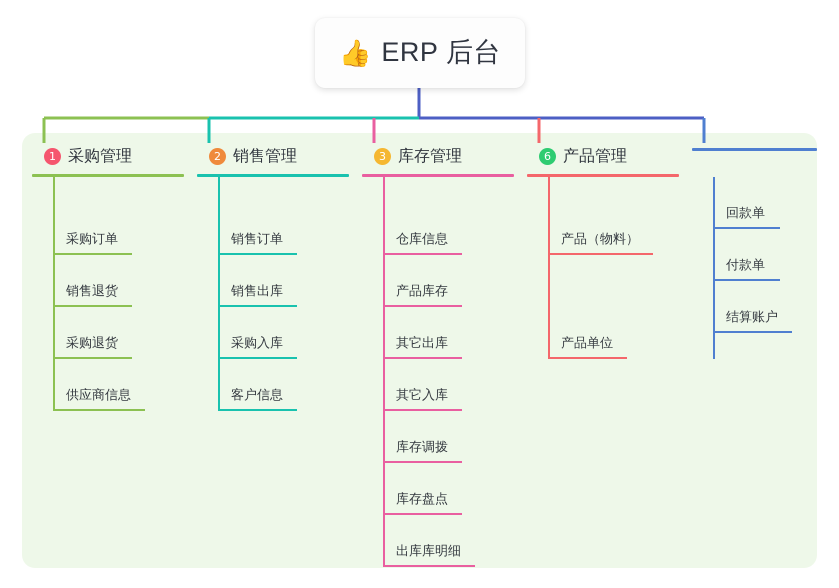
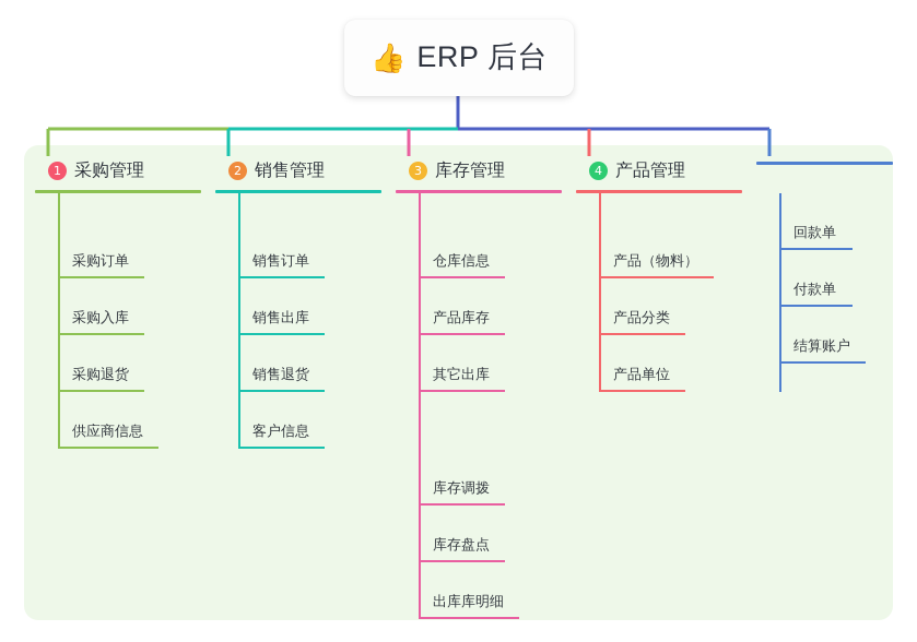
  👍
  ERP 后台
  1
  采购管理
  采购订单
- 销售退货
+ 采购入库
  采购退货
  供应商信息
  2
  销售管理
  销售订单
  销售出库
- 采购入库
+ 销售退货
  客户信息
  3
  库存管理
  仓库信息
  产品库存
  其它出库
- 其它入库
  库存调拨
  库存盘点
  出库库明细
- 6
+ 4
  产品管理
  产品（物料）
+ 产品分类
  产品单位
  回款单
  付款单
  结算账户
